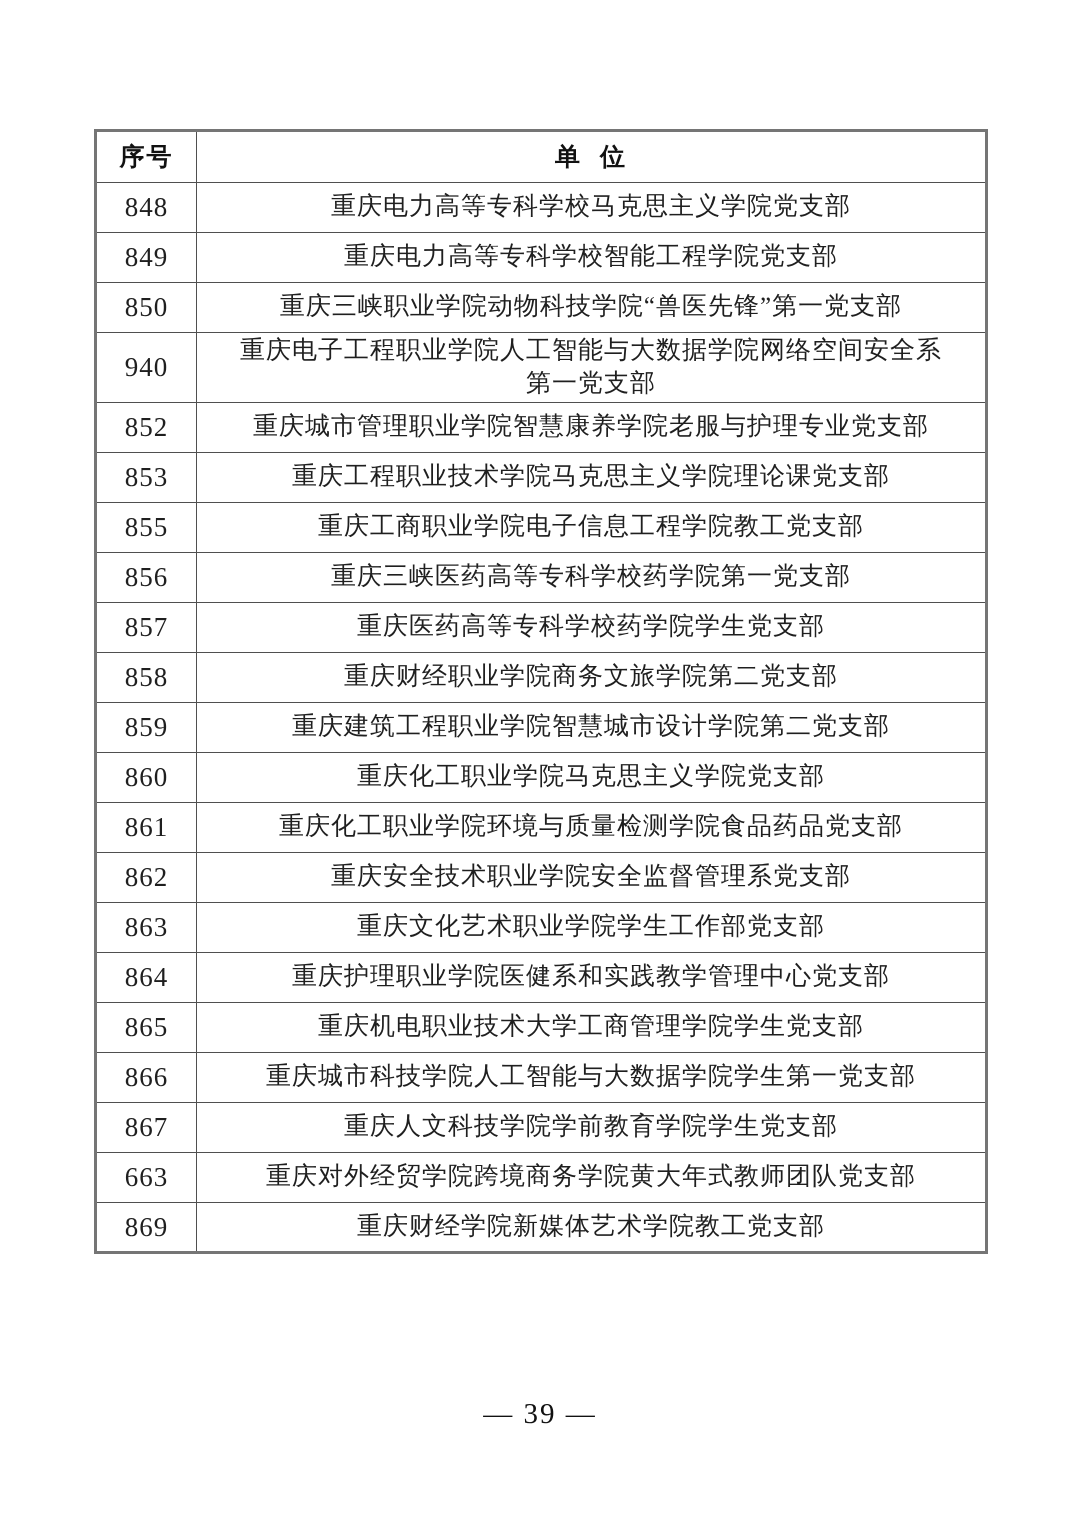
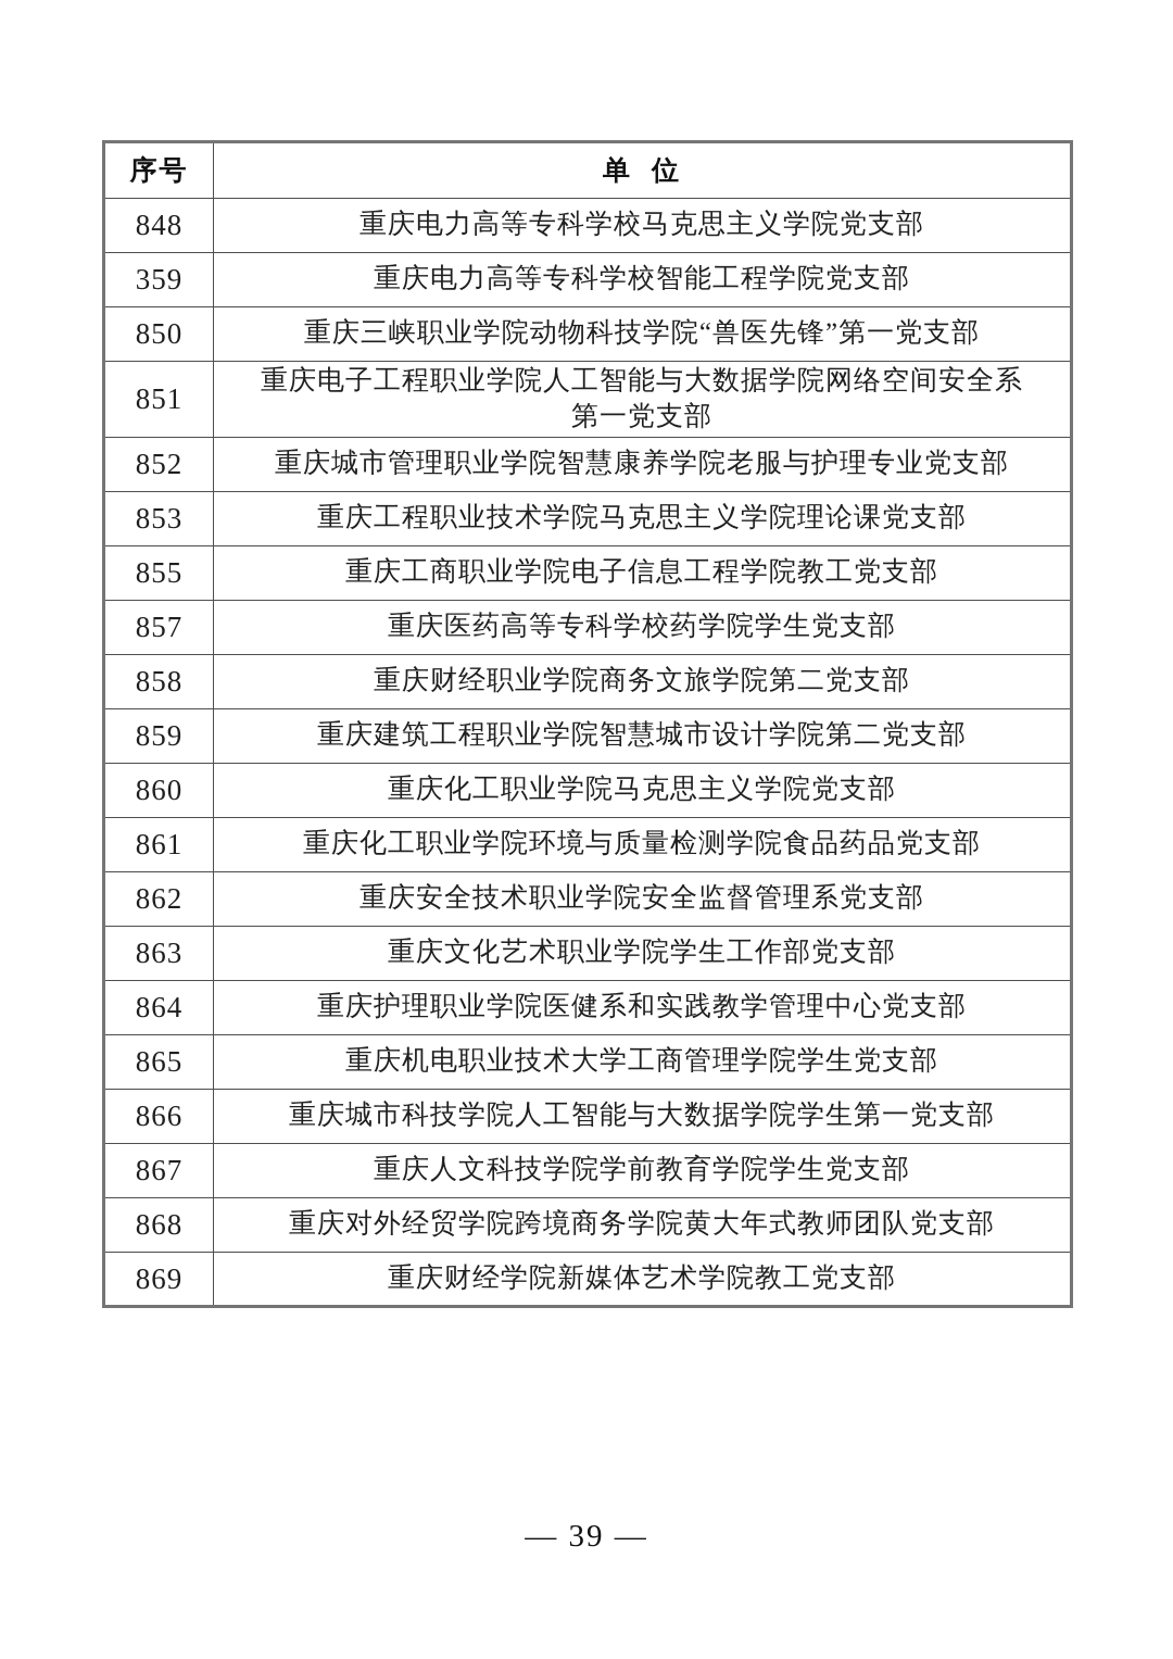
  序号	单 位
  848	重庆电力高等专科学校马克思主义学院党支部
- 849	重庆电力高等专科学校智能工程学院党支部
+ 359	重庆电力高等专科学校智能工程学院党支部
  850	重庆三峡职业学院动物科技学院“兽医先锋”第一党支部
- 940	重庆电子工程职业学院人工智能与大数据学院网络空间安全系 第一党支部
+ 851	重庆电子工程职业学院人工智能与大数据学院网络空间安全系 第一党支部
  852	重庆城市管理职业学院智慧康养学院老服与护理专业党支部
  853	重庆工程职业技术学院马克思主义学院理论课党支部
  855	重庆工商职业学院电子信息工程学院教工党支部
- 856	重庆三峡医药高等专科学校药学院第一党支部
  857	重庆医药高等专科学校药学院学生党支部
  858	重庆财经职业学院商务文旅学院第二党支部
  859	重庆建筑工程职业学院智慧城市设计学院第二党支部
  860	重庆化工职业学院马克思主义学院党支部
  861	重庆化工职业学院环境与质量检测学院食品药品党支部
  862	重庆安全技术职业学院安全监督管理系党支部
  863	重庆文化艺术职业学院学生工作部党支部
  864	重庆护理职业学院医健系和实践教学管理中心党支部
  865	重庆机电职业技术大学工商管理学院学生党支部
  866	重庆城市科技学院人工智能与大数据学院学生第一党支部
  867	重庆人文科技学院学前教育学院学生党支部
- 663	重庆对外经贸学院跨境商务学院黄大年式教师团队党支部
+ 868	重庆对外经贸学院跨境商务学院黄大年式教师团队党支部
  869	重庆财经学院新媒体艺术学院教工党支部
  — 39 —
